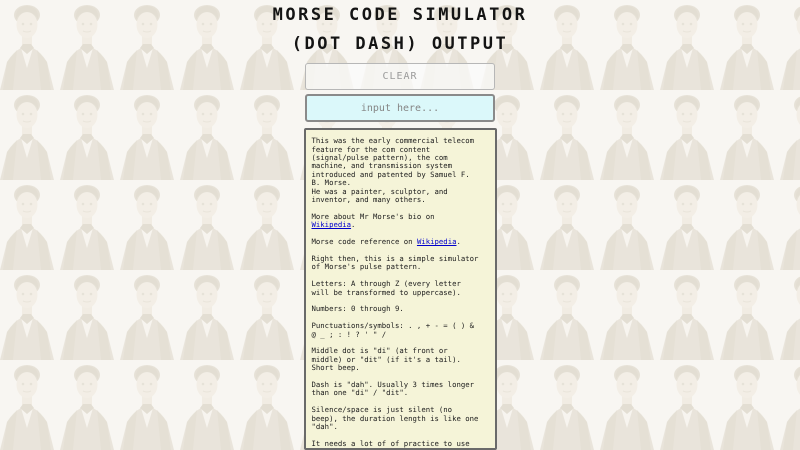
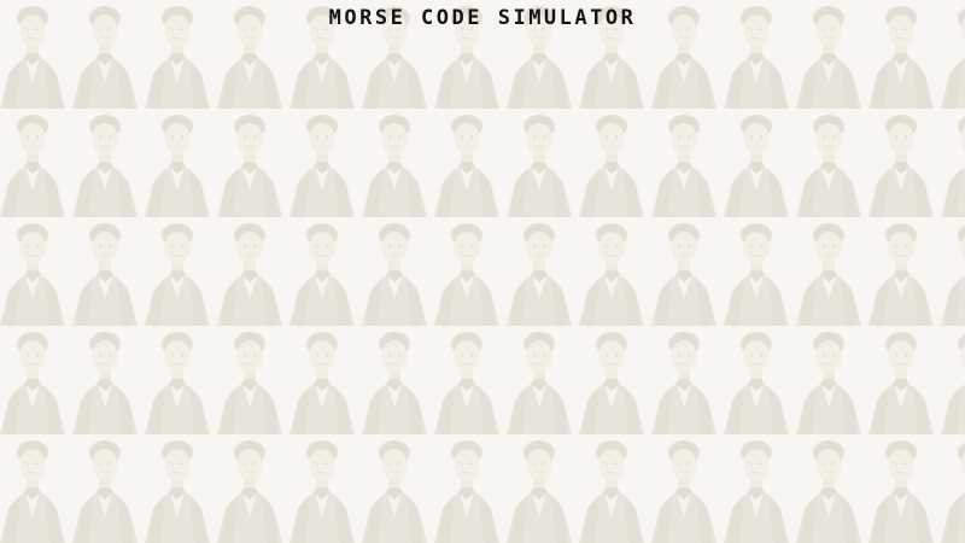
  MORSE CODE SIMULATOR
- (DOT DASH) OUTPUT
- CLEAR
- input here...
- This was the early commercial telecom
- feature for the com content
- (signal/pulse pattern), the com
- machine, and transmission system
- introduced and patented by Samuel F.
- B. Morse.
- He was a painter, sculptor, and
- inventor, and many others.
- More about Mr Morse's bio on
- Wikipedia.
- Morse code reference on Wikipedia.
- Right then, this is a simple simulator
- of Morse's pulse pattern.
- Letters: A through Z (every letter
- will be transformed to uppercase).
- Numbers: 0 through 9.
- Punctuations/symbols: . , + - = ( ) &
- @ _ ; : ! ? ' " /
- Middle dot is "di" (at front or
- middle) or "dit" (if it's a tail).
- Short beep.
- Dash is "dah". Usually 3 times longer
- than one "di" / "dit".
- Silence/space is just silent (no
- beep), the duration length is like one
- "dah".
- It needs a lot of of practice to use
